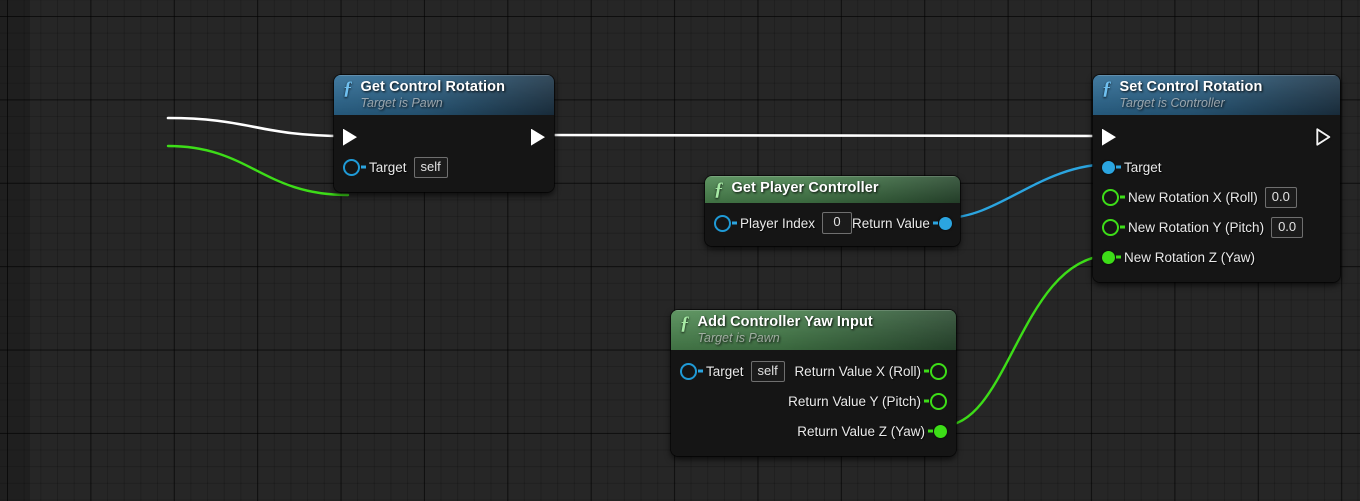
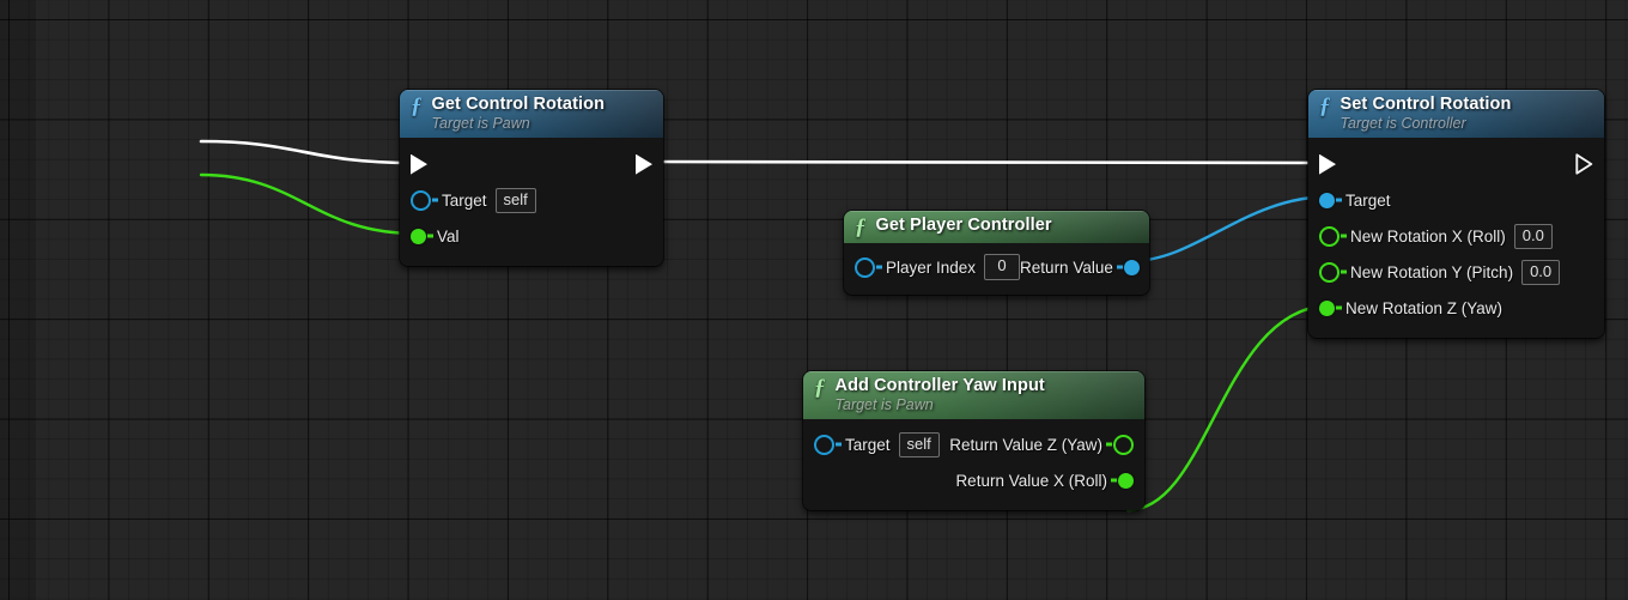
  ƒ
  Get Control Rotation
  Target is Pawn
  Target
  self
+ Val
  ƒ
  Get Player Controller
  Player Index
  0
  Return Value
  ƒ
  Add Controller Yaw Input
  Target is Pawn
  Target
  self
- Return Value X (Roll)
+ Return Value Z (Yaw)
- Return Value Y (Pitch)
- Return Value Z (Yaw)
+ Return Value X (Roll)
  ƒ
  Set Control Rotation
  Target is Controller
  Target
  New Rotation X (Roll)
  0.0
  New Rotation Y (Pitch)
  0.0
  New Rotation Z (Yaw)
